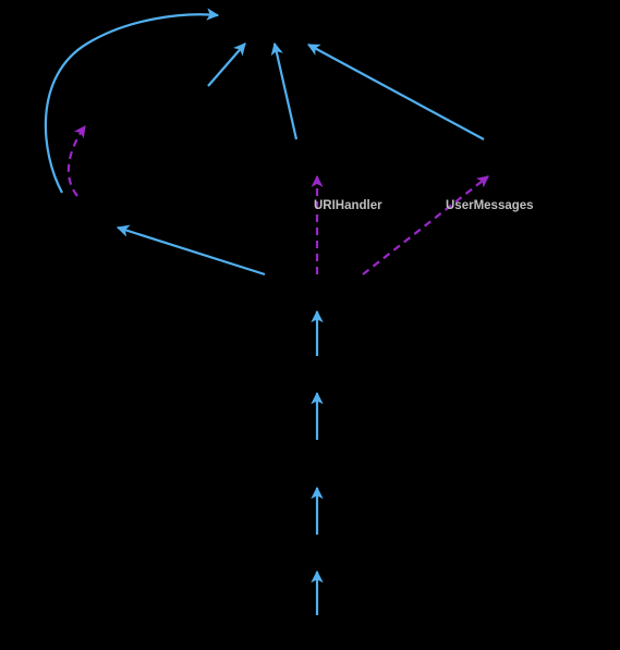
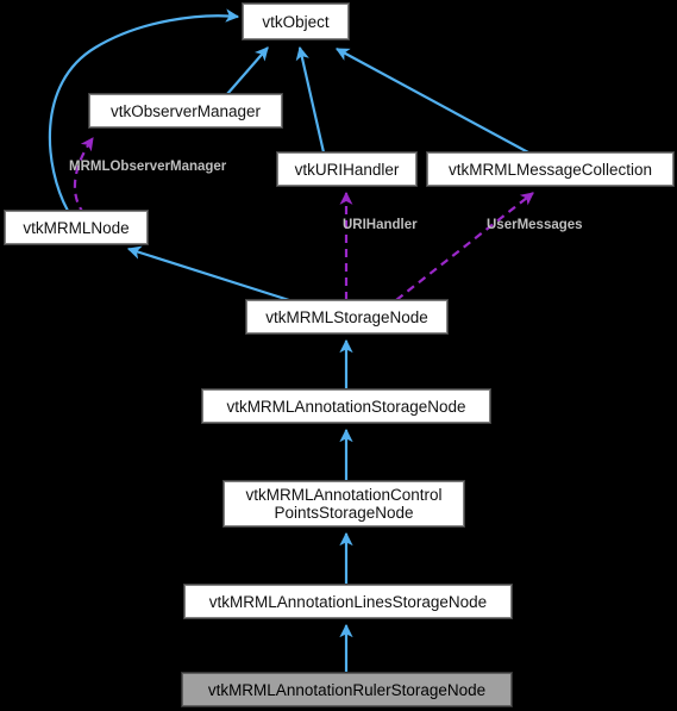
+ vtkObject
+ vtkObserverManager
+ vtkURIHandler
+ vtkMRMLMessageCollection
+ vtkMRMLNode
+ vtkMRMLStorageNode
+ vtkMRMLAnnotationStorageNode
+ vtkMRMLAnnotationControl
+ PointsStorageNode
+ vtkMRMLAnnotationLinesStorageNode
+ vtkMRMLAnnotationRulerStorageNode
+ MRMLObserverManager
  URIHandler
  UserMessages
